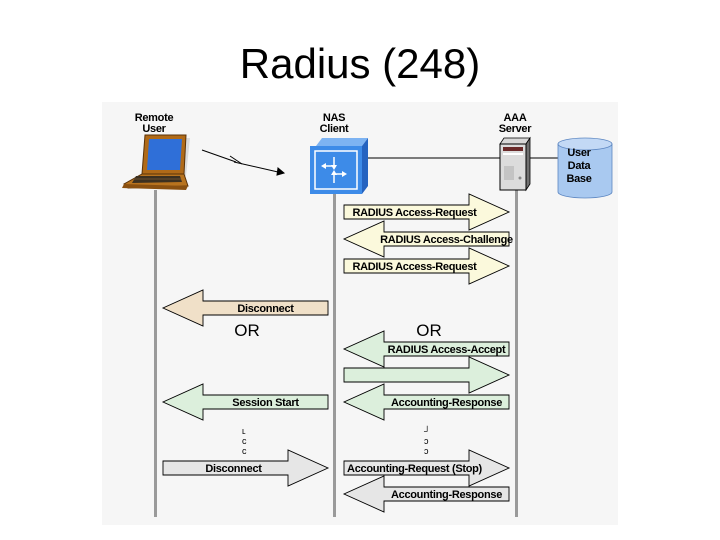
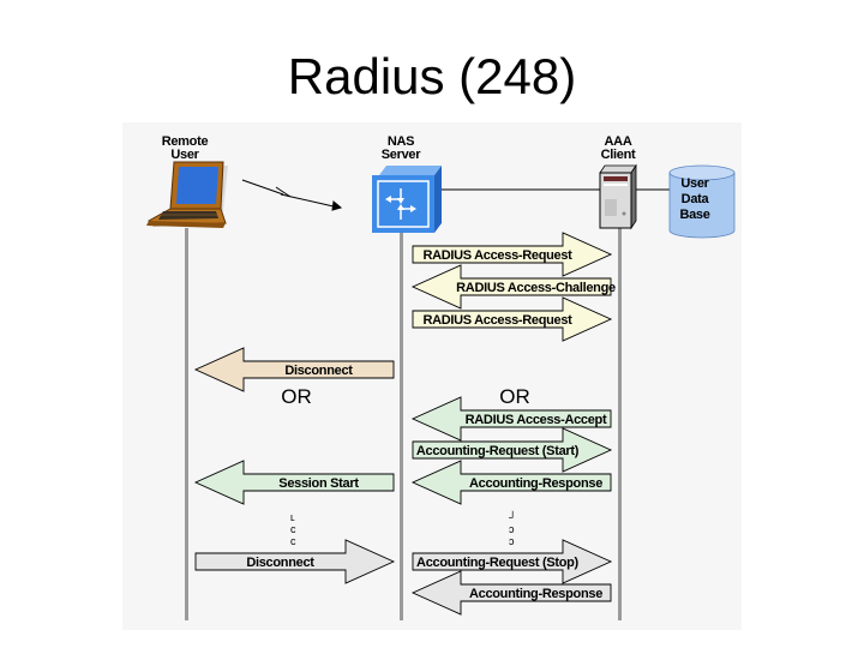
  Radius (248)
  Remote
  User
  NAS
- Client
+ Server
  AAA
- Server
+ Client
  User
  Data
  Base
  RADIUS Access-Request
  RADIUS Access-Challenge
  RADIUS Access-Request
  Disconnect
  RADIUS Access-Accept
+ Accounting-Request (Start)
  Session Start
  Accounting-Response
  Disconnect
  Accounting-Request (Stop)
  Accounting-Response
  OR
  OR
  ʟ
  ᴄ
  ᴄ
  ┘
  ↄ
  ↄ
